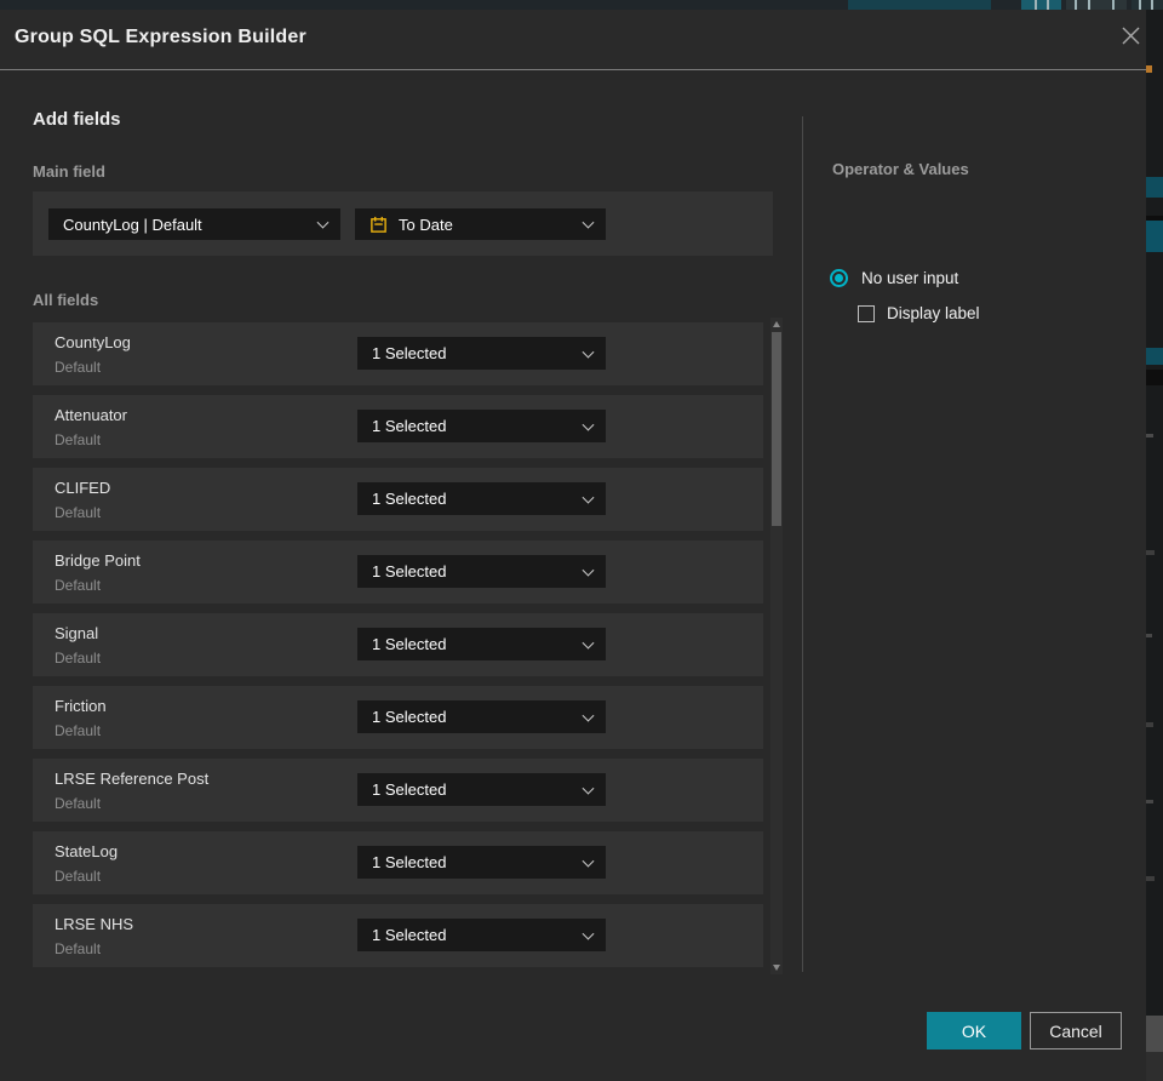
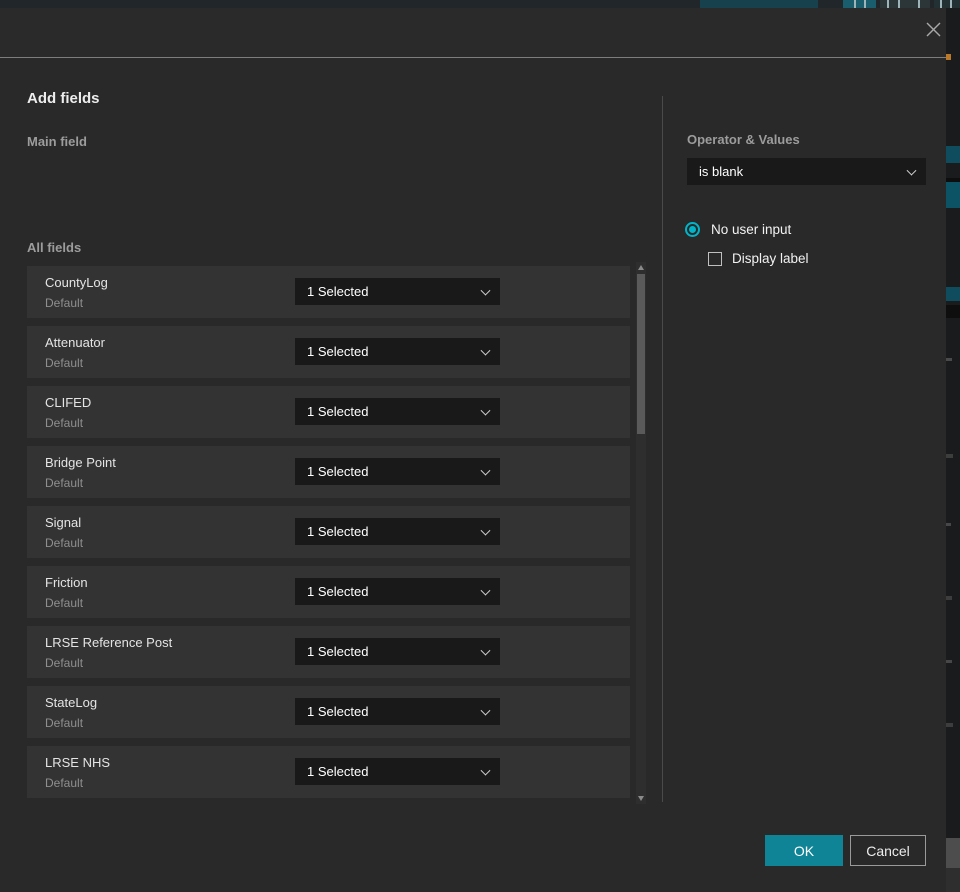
- Group SQL Expression Builder
  Add fields
  Main field
- CountyLog | Default
- To Date
  All fields
  CountyLog
  Default
  1 Selected
  Attenuator
  Default
  1 Selected
  CLIFED
  Default
  1 Selected
  Bridge Point
  Default
  1 Selected
  Signal
  Default
  1 Selected
  Friction
  Default
  1 Selected
  LRSE Reference Post
  Default
  1 Selected
  StateLog
  Default
  1 Selected
  LRSE NHS
  Default
  1 Selected
  Operator & Values
+ is blank
  No user input
  Display label
  OK
  Cancel
